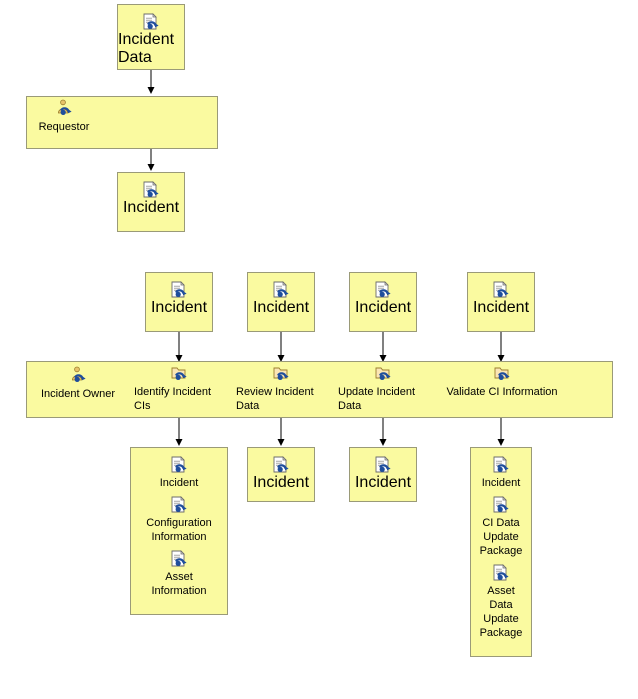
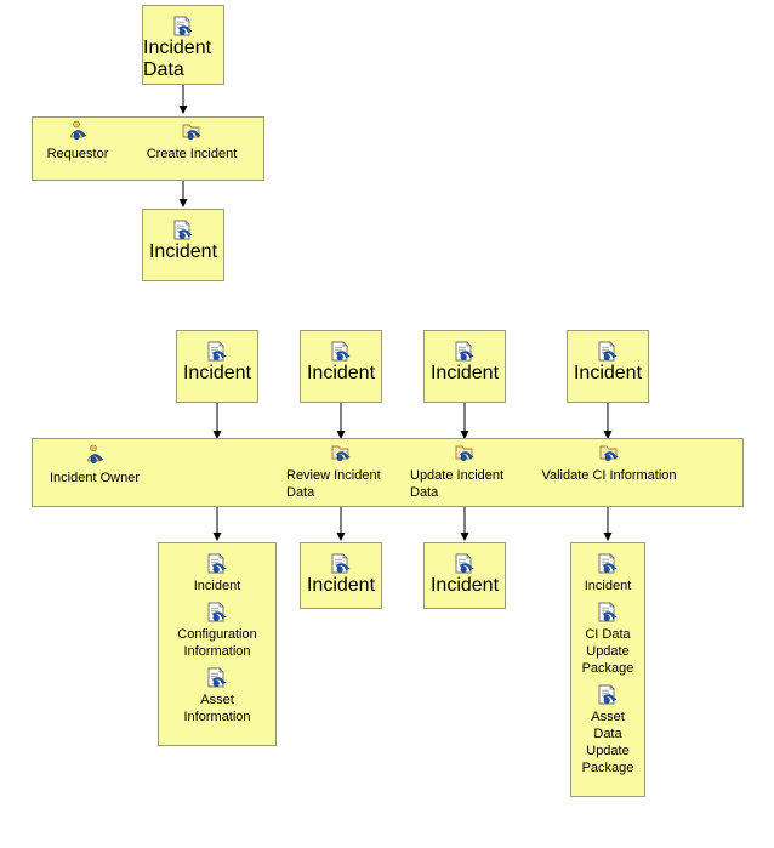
  Incident Data
  Requestor
+ Create Incident
  Incident
  Incident
  Incident
  Incident
  Incident
  Incident Owner
- Identify Incident
- CIs
  Review Incident
  Data
  Update Incident
  Data
  Validate CI Information
  Incident
  Configuration
  Information
  Asset
  Information
  Incident
  Incident
  Incident
  CI Data
  Update
  Package
  Asset
  Data
  Update
  Package
